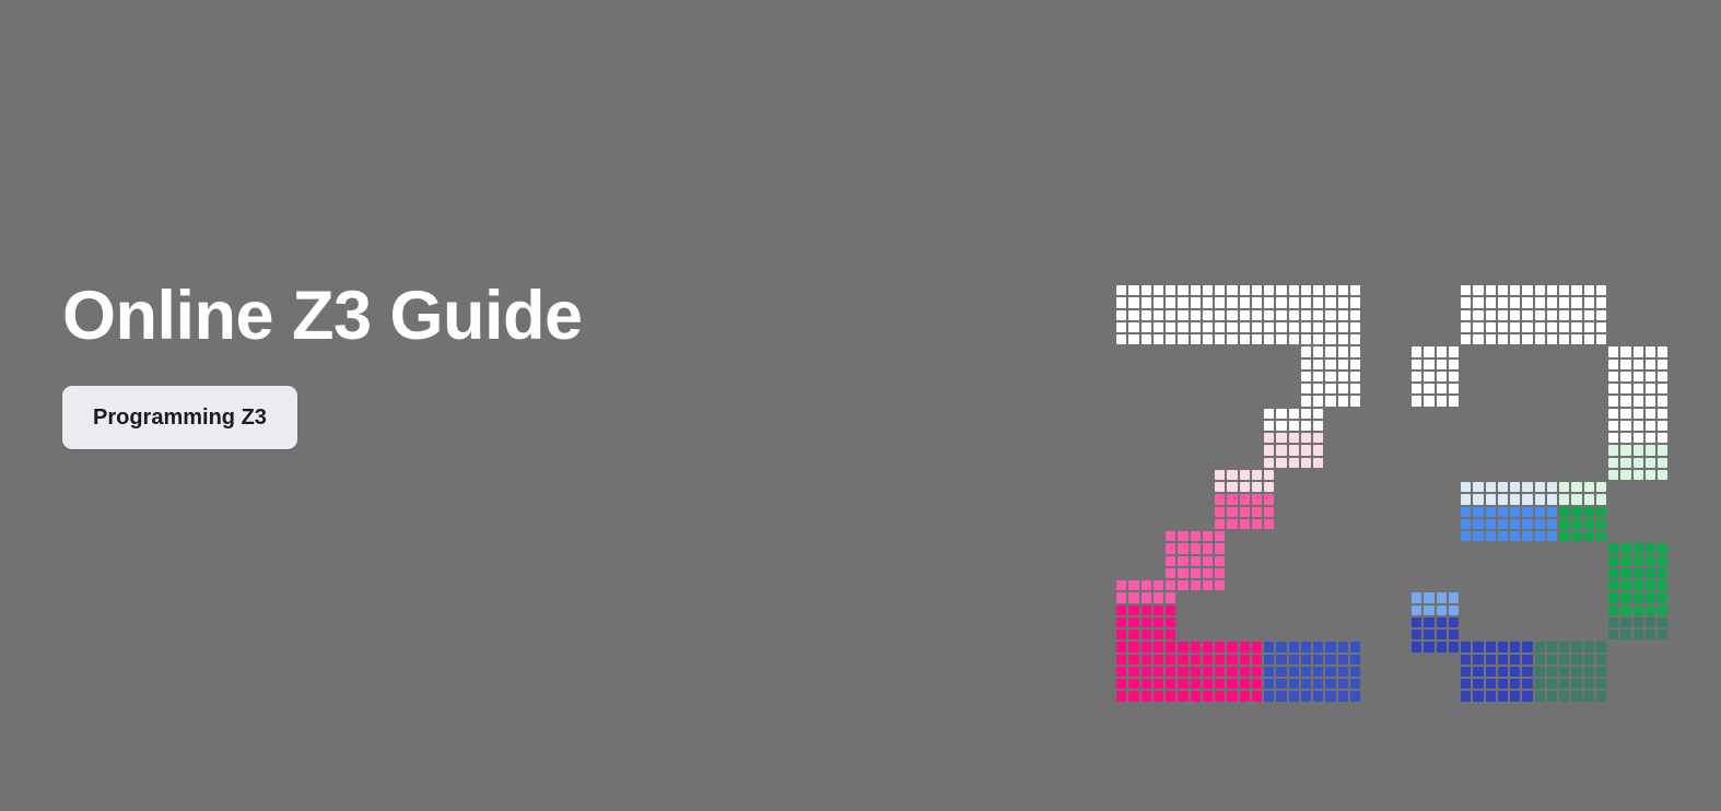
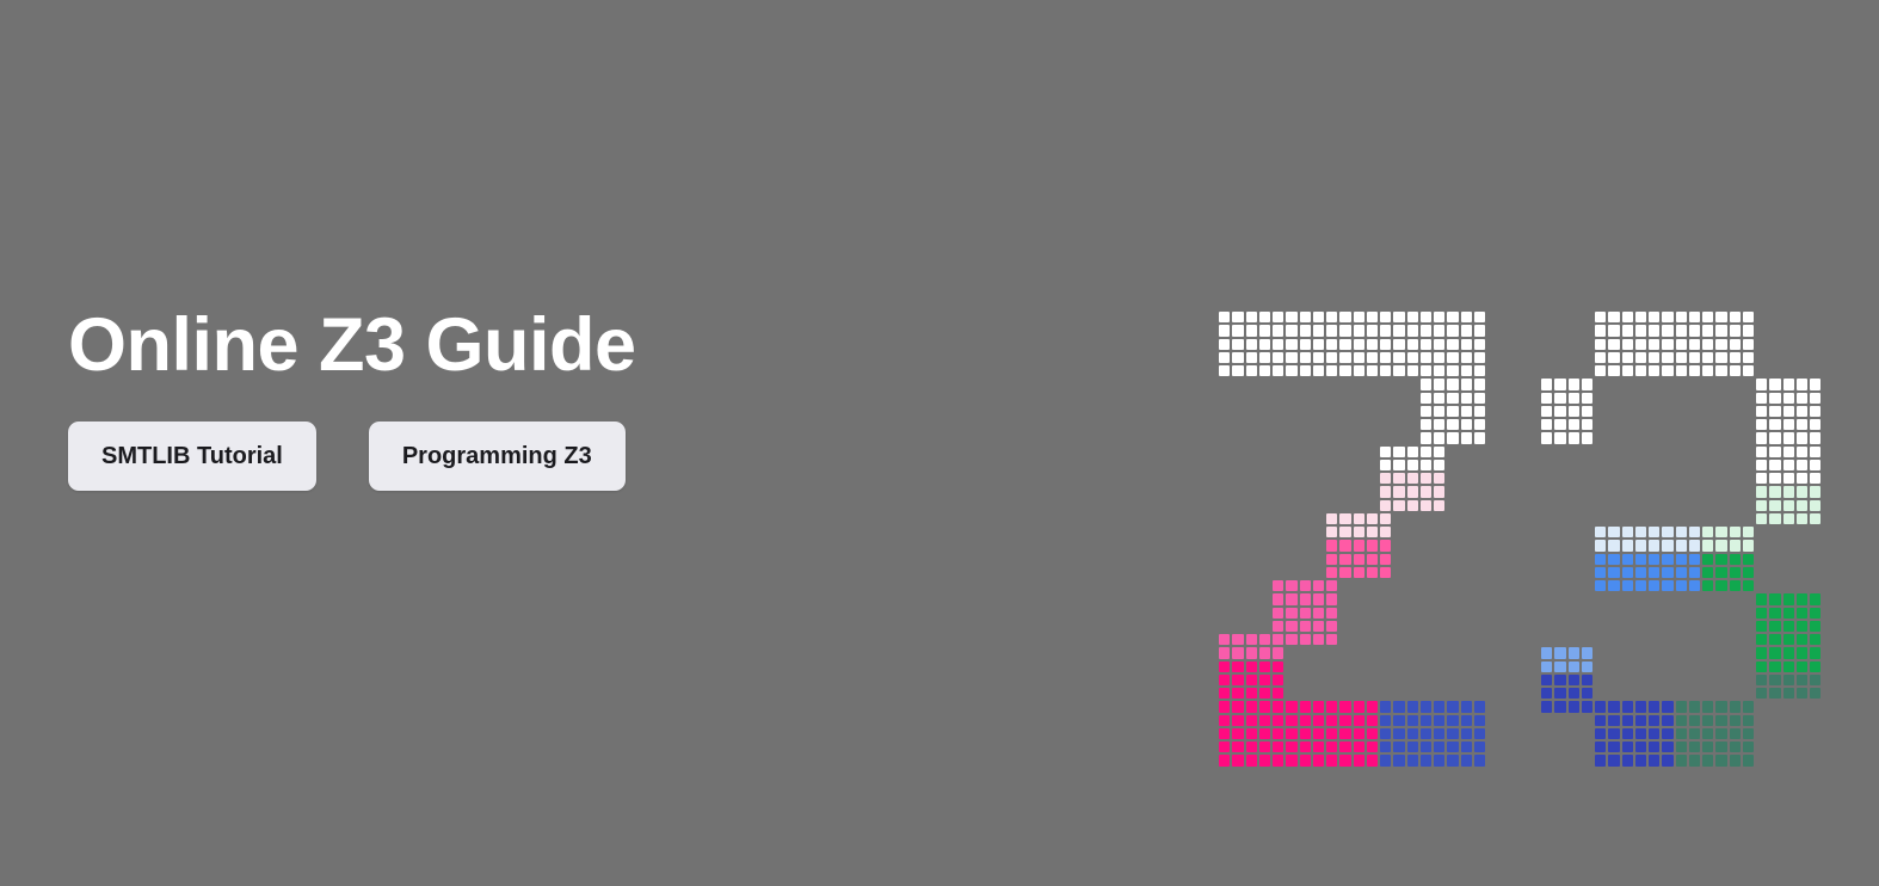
  Online Z3 Guide
+ SMTLIB Tutorial
  Programming Z3
